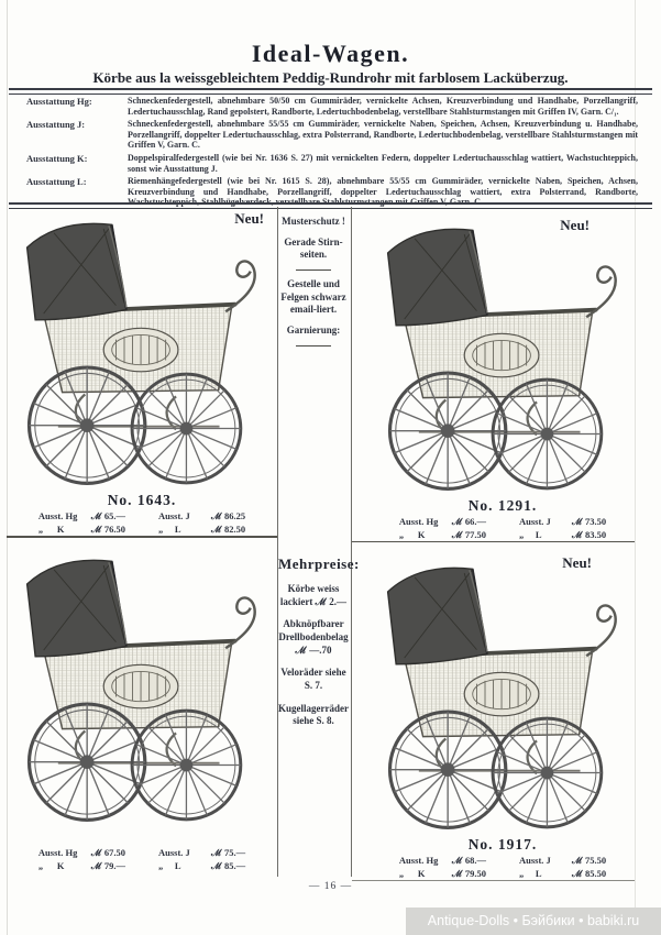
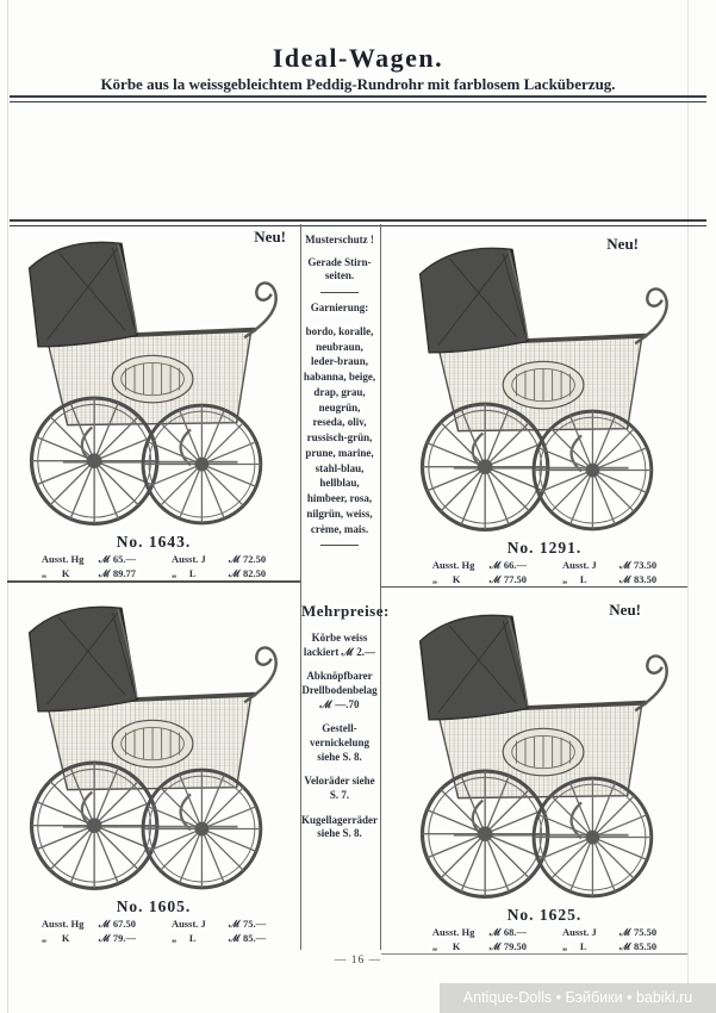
  Ideal-Wagen.
  Körbe aus la weissgebleichtem Peddig-Rundrohr mit farblosem Lacküberzug.
- Ausstattung Hg:
- Schneckenfedergestell, abnehmbare 50/50 cm Gummiräder, vernickelte Achsen, Kreuzverbindung und Handhabe, Porzellangriff, Ledertuchausschlag, Rand gepolstert, Randborte, Ledertuchbodenbelag, verstellbare Stahlsturmstangen mit Griffen IV, Garn. C/₁.
- Ausstattung J:
- Schneckenfedergestell, abnehmbare 55/55 cm Gummiräder, vernickelte Naben, Speichen, Achsen, Kreuzverbindung u. Handhabe, Porzellangriff, doppelter Ledertuchausschlag, extra Polsterrand, Randborte, Ledertuchbodenbelag, verstellbare Stahlsturmstangen mit Griffen V, Garn. C.
- Ausstattung K:
- Doppelspiralfedergestell (wie bei Nr. 1636 S. 27) mit vernickelten Federn, doppelter Ledertuchausschlag wattiert, Wachstuchteppich, sonst wie Ausstattung J.
- Ausstattung L:
- Riemenhängefedergestell (wie bei Nr. 1615 S. 28), abnehmbare 55/55 cm Gummiräder, vernickelte Naben, Speichen, Achsen, Kreuzverbindung und Handhabe, Porzellangriff, doppelter Ledertuchausschlag wattiert, extra Polsterrand, Randborte, Wachstuchteppich, Stahlbügelverdeck, verstellbare Stahlsturmstangen mit Griffen V, Garn. C.
  Neu!
  No. 1643.
  Ausst. Hg
  ℳ 65.—
  „ K
- ℳ 76.50
+ ℳ 89.77
  Ausst. J
- ℳ 86.25
+ ℳ 72.50
  „ L
  ℳ 82.50
  Neu!
  No. 1291.
  Ausst. Hg
  ℳ 66.—
  „ K
  ℳ 77.50
  Ausst. J
  ℳ 73.50
  „ L
  ℳ 83.50
+ No. 1605.
  Ausst. Hg
  ℳ 67.50
  „ K
  ℳ 79.—
  Ausst. J
  ℳ 75.—
  „ L
  ℳ 85.—
  Neu!
- No. 1917.
+ No. 1625.
  Ausst. Hg
  ℳ 68.—
  „ K
  ℳ 79.50
  Ausst. J
  ℳ 75.50
  „ L
  ℳ 85.50
  Musterschutz !
  Gerade Stirn-seiten.
- Gestelle und Felgen schwarz email-liert.
  Garnierung:
+ bordo, koralle, neubraun, leder-braun, habanna, beige, drap, grau, neugrün, reseda, oliv, russisch-grün, prune, marine, stahl-blau, hellblau, himbeer, rosa, nilgrün, weiss, crème, mais.
  Mehrpreise:
  Körbe weiss lackiert ℳ 2.—
  Abknöpfbarer Drellbodenbelag ℳ —.70
+ Gestell-vernickelung siehe S. 8.
  Veloräder siehe S. 7.
  Kugellagerräder siehe S. 8.
  — 16 —
  Antique-Dolls • Бэйбики • babiki.ru
